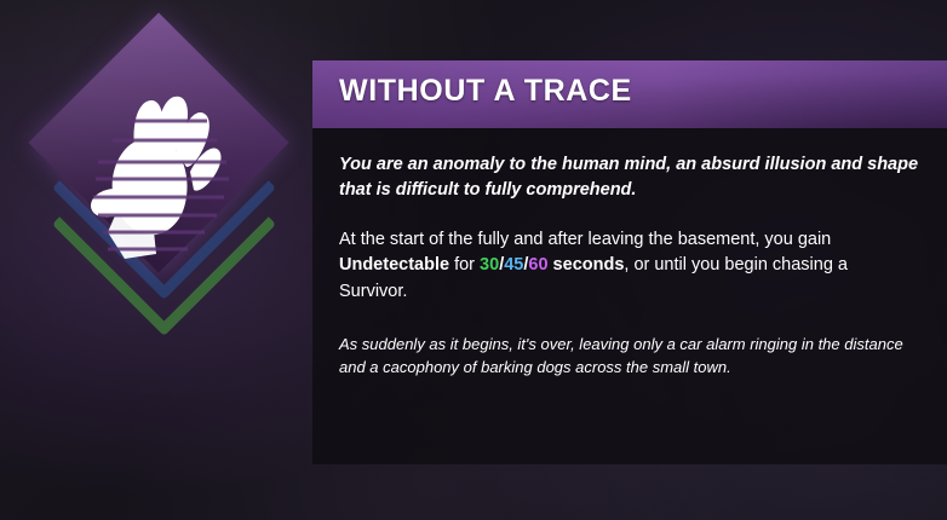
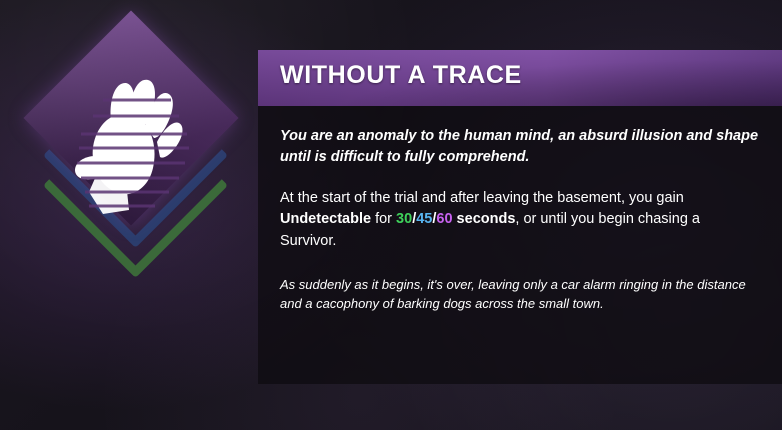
  WITHOUT A TRACE
- You are an anomaly to the human mind, an absurd illusion and shape that is difficult to fully comprehend.
+ You are an anomaly to the human mind, an absurd illusion and shape until is difficult to fully comprehend.
- At the start of the fully and after leaving the basement, you gain Undetectable for 30/45/60 seconds, or until you begin chasing a Survivor.
+ At the start of the trial and after leaving the basement, you gain Undetectable for 30/45/60 seconds, or until you begin chasing a Survivor.
  As suddenly as it begins, it's over, leaving only a car alarm ringing in the distance and a cacophony of barking dogs across the small town.
